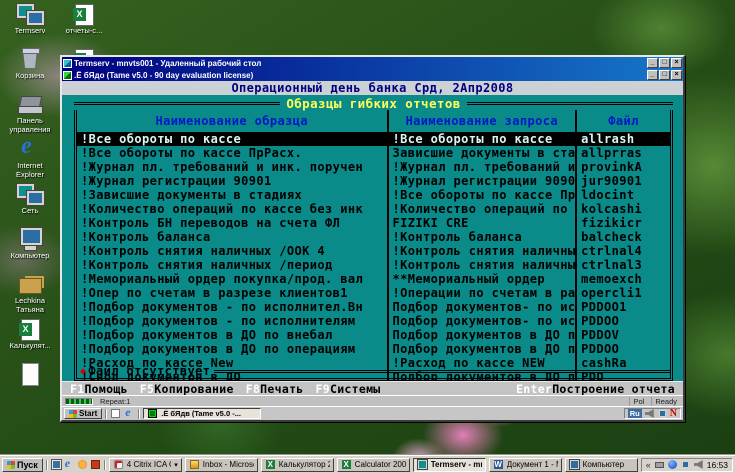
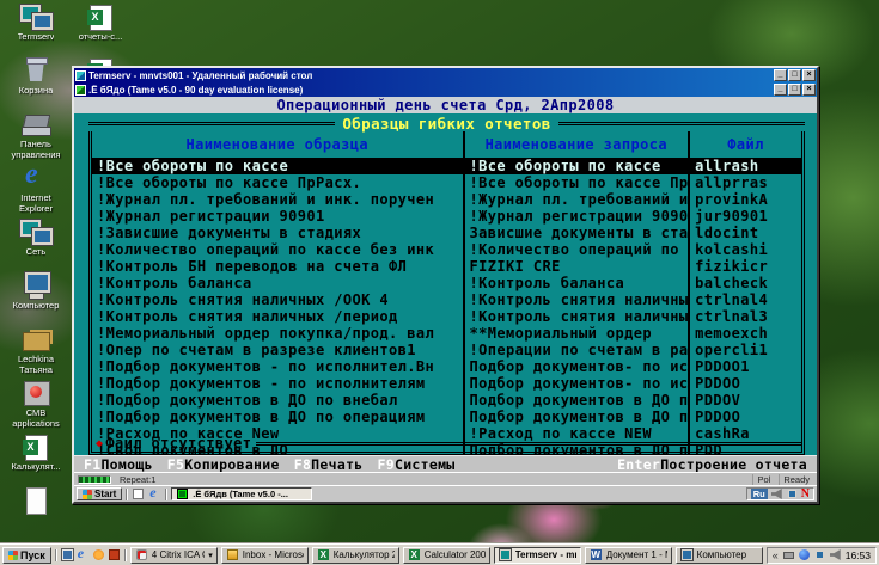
  отчеты-с...
  Termserv
  Корзина
  Панель управления
  Internet Explorer
  Сеть
  Компьютер
  Lechkina Татьяна
+ СМВ applications
  Калькулят...
  Termserv - mnvts001 - Удаленный рабочий стол
  .Ё бЯдо (Tame v5.0 - 90 day evaluation license)
- Операционный день банка Срд, 2Апр2008
+ Операционный день счета Срд, 2Апр2008
  Образцы гибких отчетов
  Наименование образца
  Наименование запроса
  Файл
  !Все обороты по кассе
  !Все обороты по кассе
  allrash
  !Все обороты по кассе ПрРасх.
- Зависшие документы в ста
+ !Все обороты по кассе Пр
  allprras
  !Журнал пл. требований и инк. поручен
  !Журнал пл. требований и
  provinkA
  !Журнал регистрации 90901
  !Журнал регистрации 9090
  jur90901
  !Зависшие документы в стадиях
- !Все обороты по кассе Пр
+ Зависшие документы в ста
  ldocint
  !Количество операций по кассе без инк
  !Количество операций по
  kolcashi
  !Контроль БН переводов на счета ФЛ
  FIZIKI CRE
  fizikicr
  !Контроль баланса
  !Контроль баланса
  balcheck
  !Контроль снятия наличных /ООК 4
  !Контроль снятия наличны
  ctrlnal4
  !Контроль снятия наличных /период
  !Контроль снятия наличны
  ctrlnal3
  !Мемориальный ордер покупка/прод. вал
  **Мемориальный ордер
  memoexch
  !Опер по счетам в разрезе клиентов1
  !Операции по счетам в ра
  opercli1
  !Подбор документов - по исполнител.Вн
  Подбор документов- по ис
  PDDOO1
  !Подбор документов - по исполнителям
  Подбор документов- по ис
  PDDOO
  !Подбор документов в ДО по внебал
  Подбор документов в ДО п
  PDDOV
  !Подбор документов в ДО по операциям
  Подбор документов в ДО п
  PDDOO
  !Расход по кассе New
  !Расход по кассе NEW
  cashRa
  !Свод документов в ДО
  Подбор документов в ДО п
  PDD
  ◆
  Файл отсутствует
  F1
  Помощь
  F5
  Копирование
  F8
  Печать
  F9
  Системы
  Enter
  Построение отчета
  Repeat:1
  Pol
  Ready
  Start
  .Ё бЯдв (Tame v5.0 -...
  Ru
  N
  Пуск
  Calculator 200
  Компьютер
  «
  16:53
